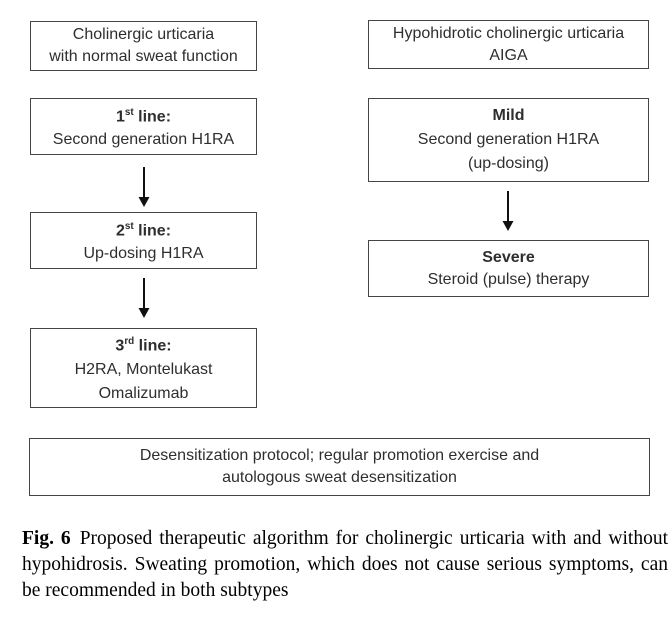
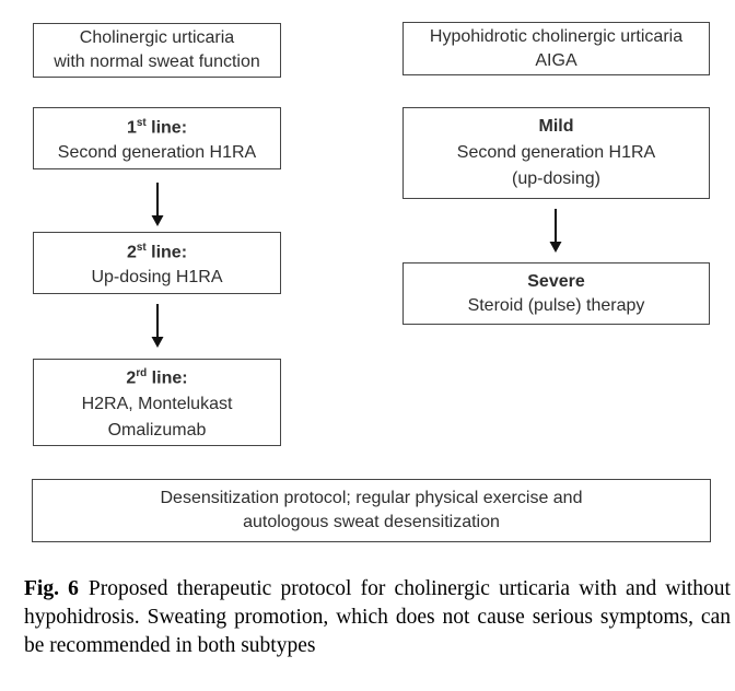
  Cholinergic urticaria
  with normal sweat function
  1st line:
  Second generation H1RA
  2st line:
  Up-dosing H1RA
- 3rd line:
+ 2rd line:
  H2RA, Montelukast
  Omalizumab
  Hypohidrotic cholinergic urticaria
  AIGA
  Mild
  Second generation H1RA
  (up-dosing)
  Severe
  Steroid (pulse) therapy
- Desensitization protocol; regular promotion exercise and
+ Desensitization protocol; regular physical exercise and
  autologous sweat desensitization
- Fig. 6 Proposed therapeutic algorithm for cholinergic urticaria with and without hypohidrosis. Sweating promotion, which does not cause serious symptoms, can be recommended in both subtypes
+ Fig. 6 Proposed therapeutic protocol for cholinergic urticaria with and without hypohidrosis. Sweating promotion, which does not cause serious symptoms, can be recommended in both subtypes
